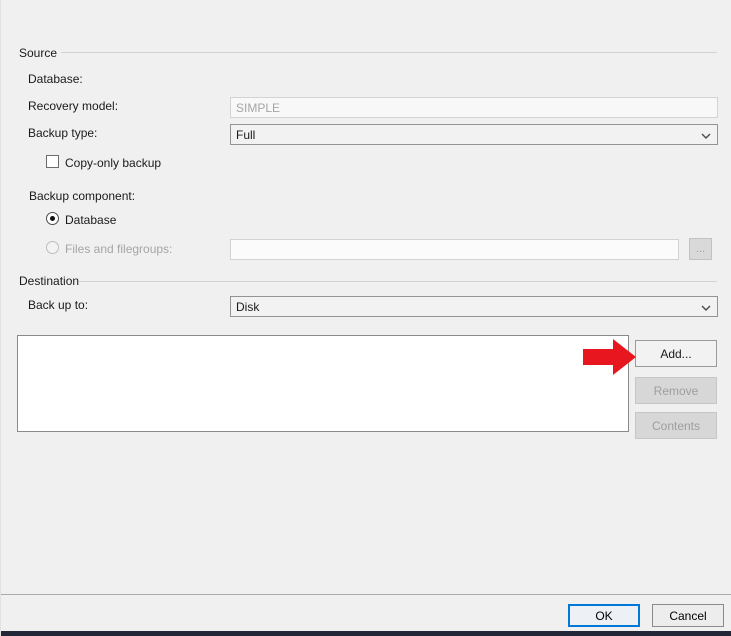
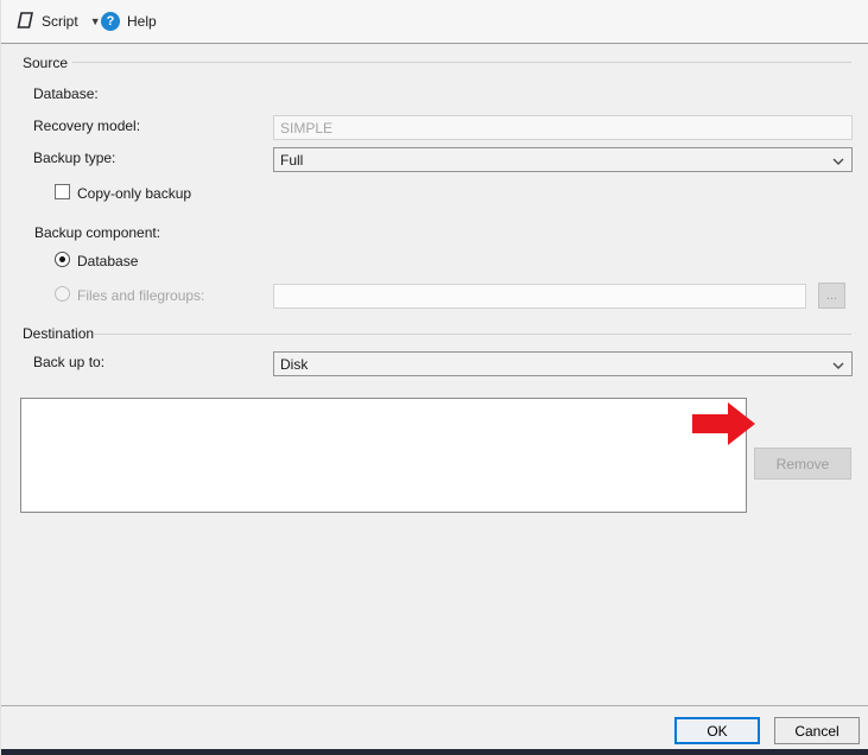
+ Script
+ ▼
+ ?
+ Help
  Source
  Database:
  Recovery model:
  SIMPLE
  Backup type:
  Full
  Copy-only backup
  Backup component:
  Database
  Files and filegroups:
  ...
  Destination
  Back up to:
  Disk
- Add...
  Remove
- Contents
  OK
  Cancel
